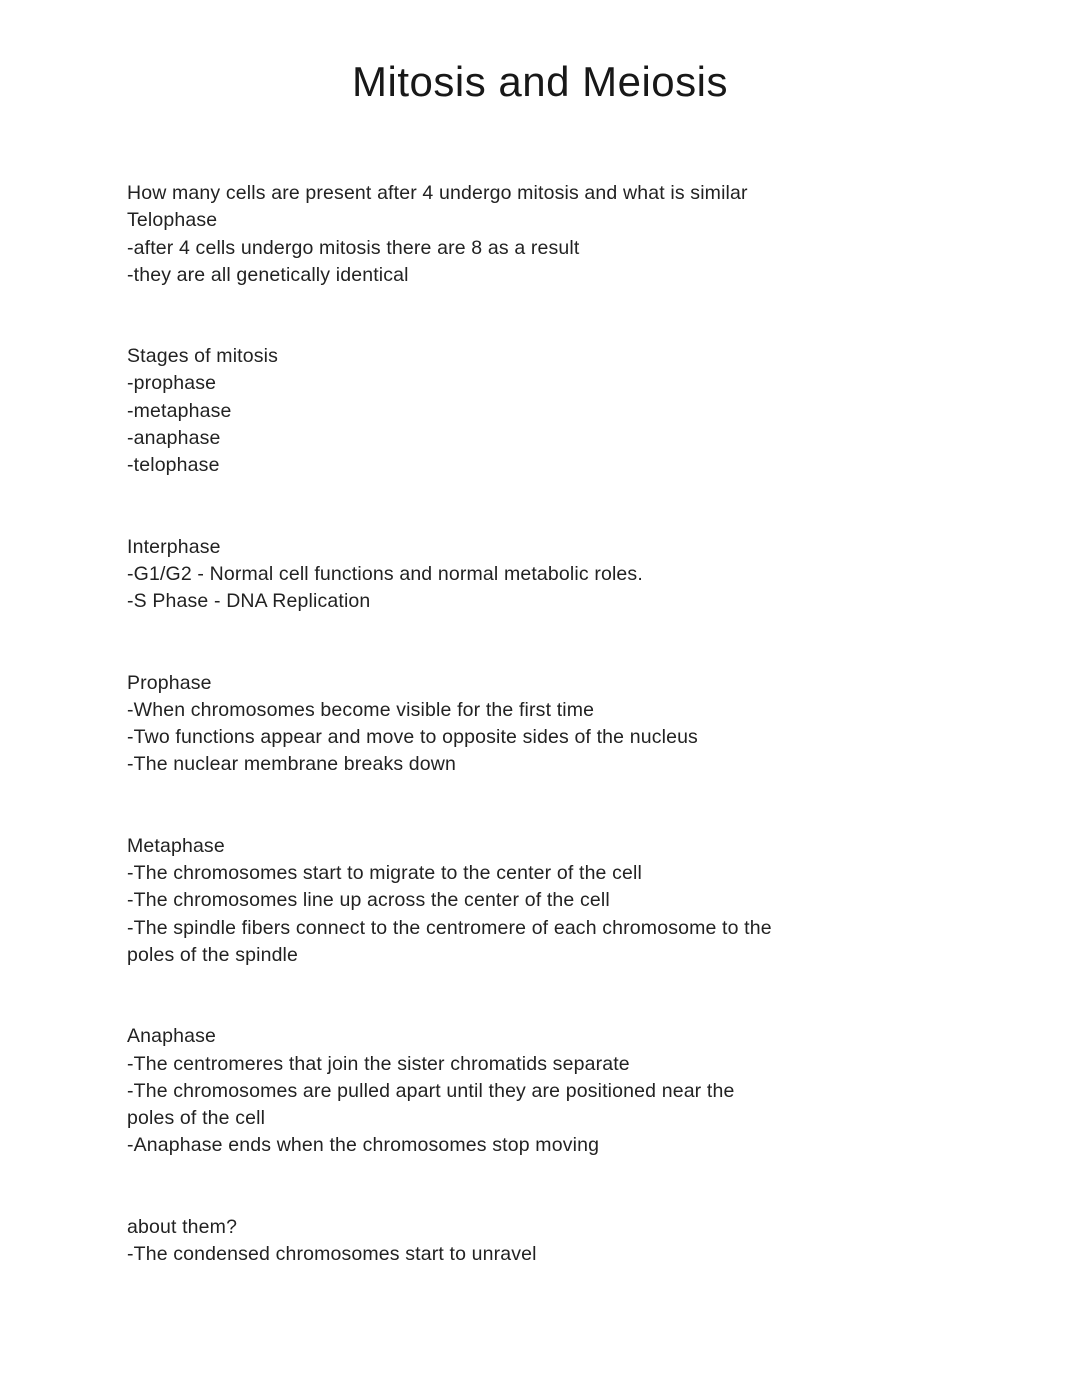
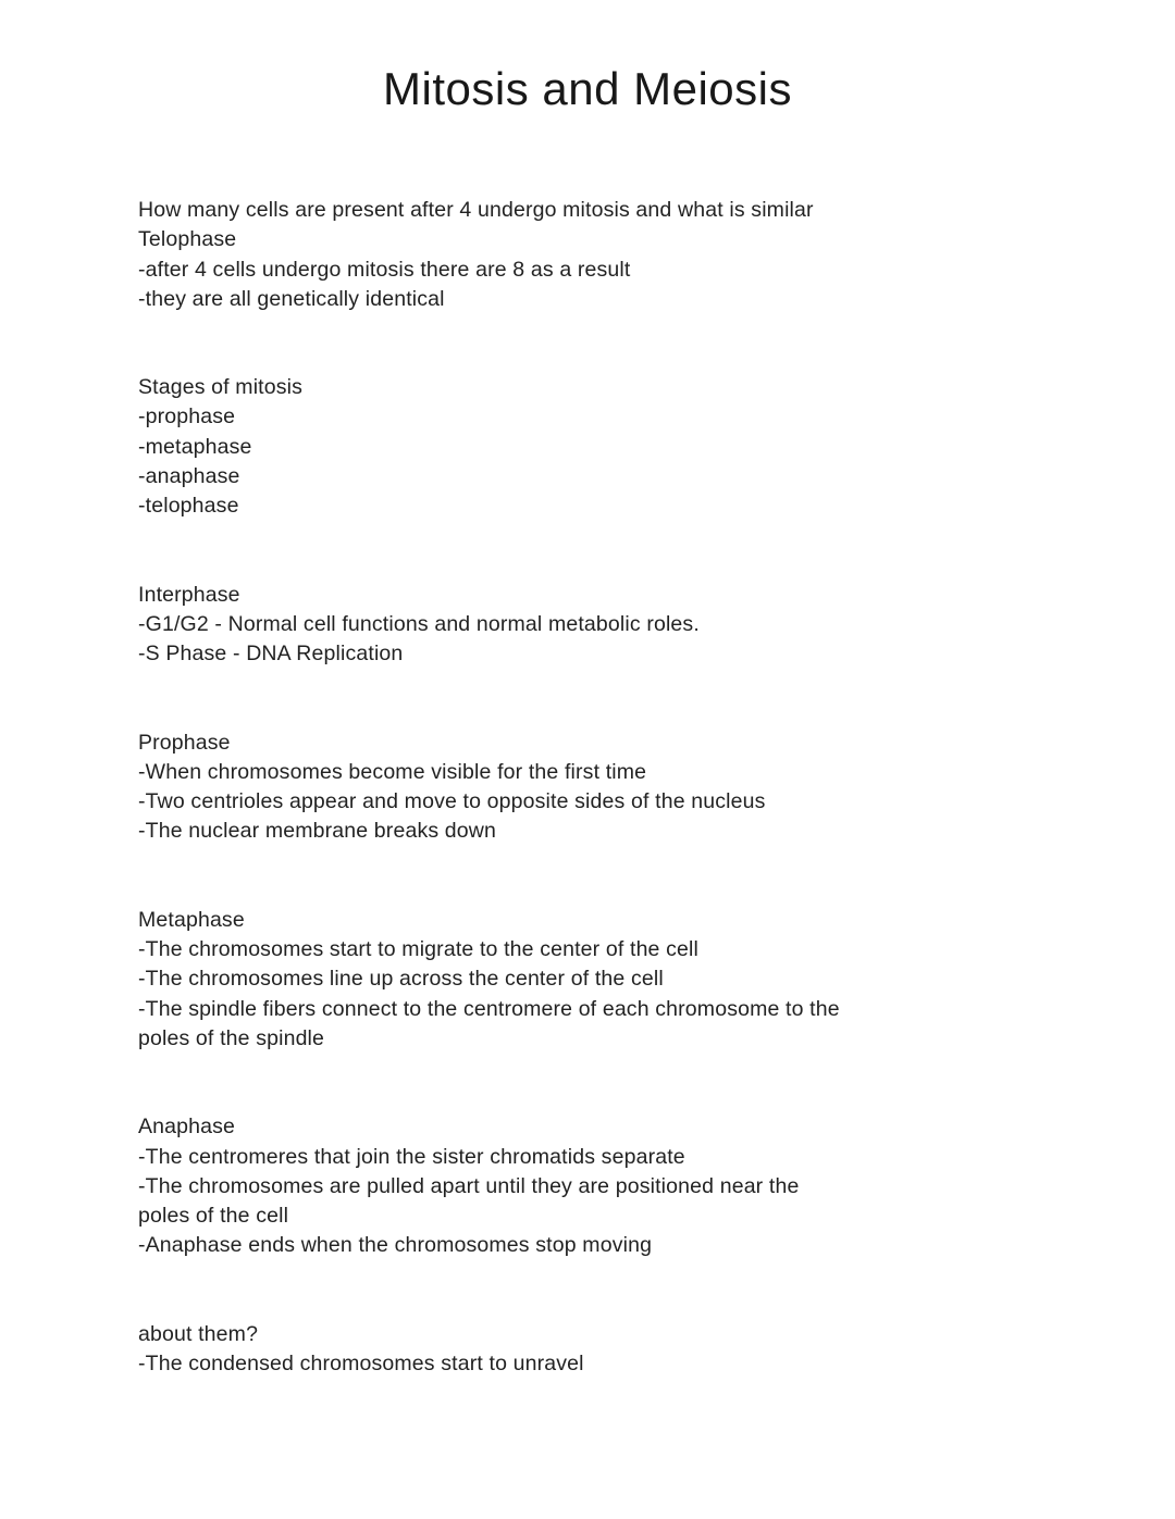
  Mitosis and Meiosis
  How many cells are present after 4 undergo mitosis and what is similar
  Telophase
  -after 4 cells undergo mitosis there are 8 as a result
  -they are all genetically identical
  Stages of mitosis
  -prophase
  -metaphase
  -anaphase
  -telophase
  Interphase
  -G1/G2 - Normal cell functions and normal metabolic roles.
  -S Phase - DNA Replication
  Prophase
  -When chromosomes become visible for the first time
- -Two functions appear and move to opposite sides of the nucleus
+ -Two centrioles appear and move to opposite sides of the nucleus
  -The nuclear membrane breaks down
  Metaphase
  -The chromosomes start to migrate to the center of the cell
  -The chromosomes line up across the center of the cell
  -The spindle fibers connect to the centromere of each chromosome to the
  poles of the spindle
  Anaphase
  -The centromeres that join the sister chromatids separate
  -The chromosomes are pulled apart until they are positioned near the
  poles of the cell
  -Anaphase ends when the chromosomes stop moving
  about them?
  -The condensed chromosomes start to unravel
